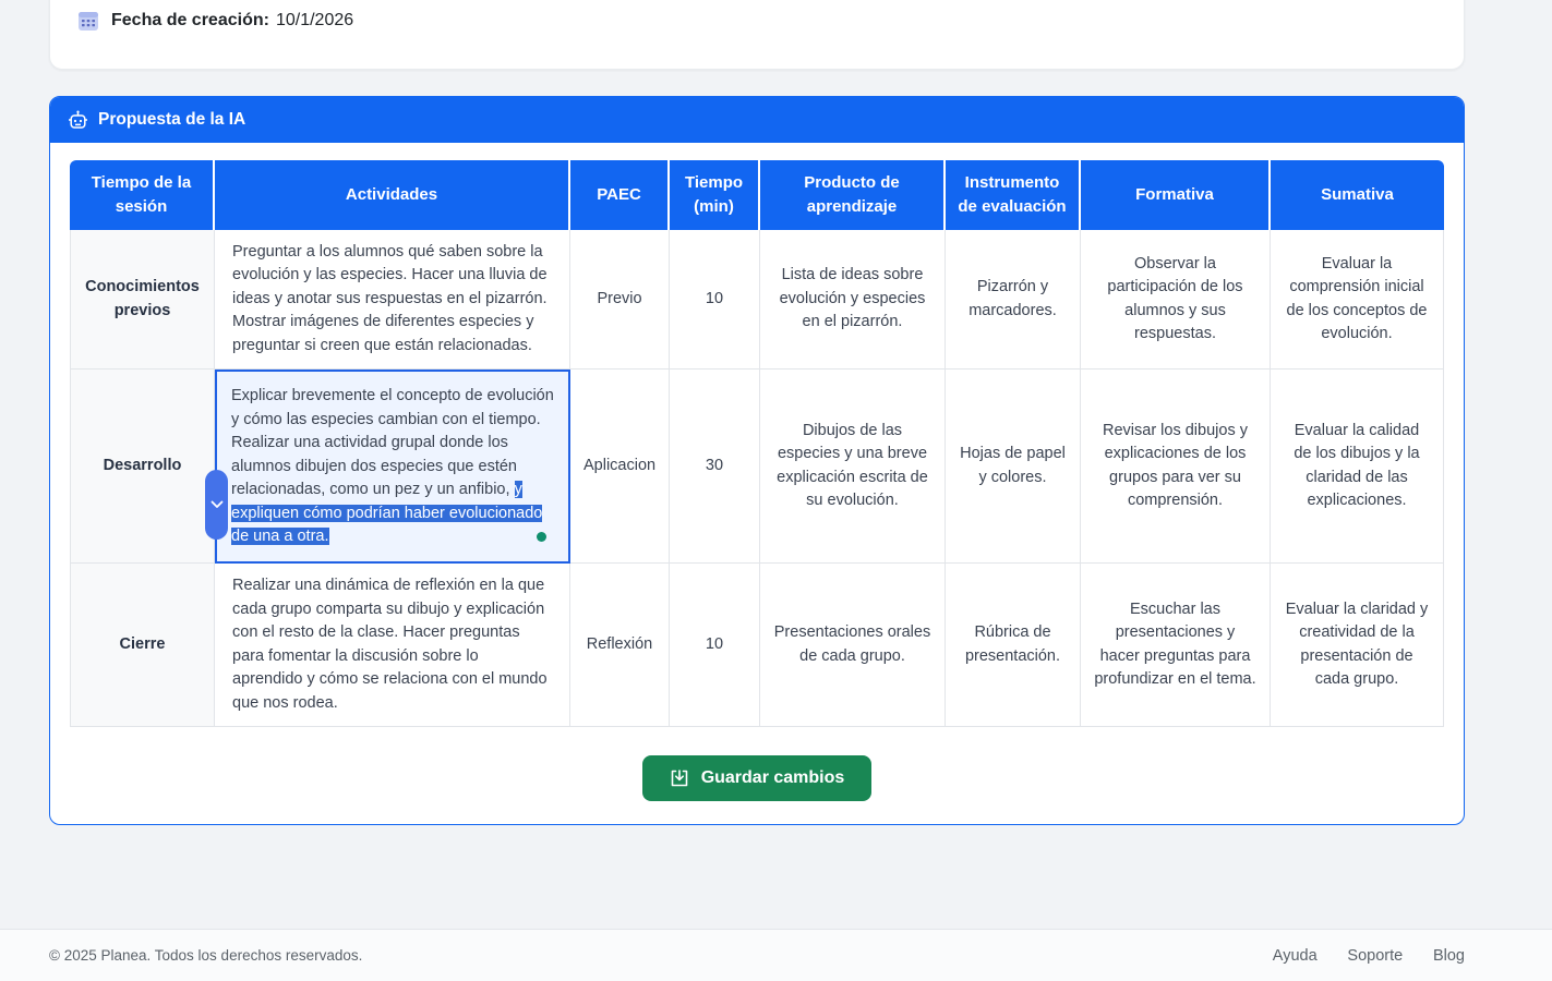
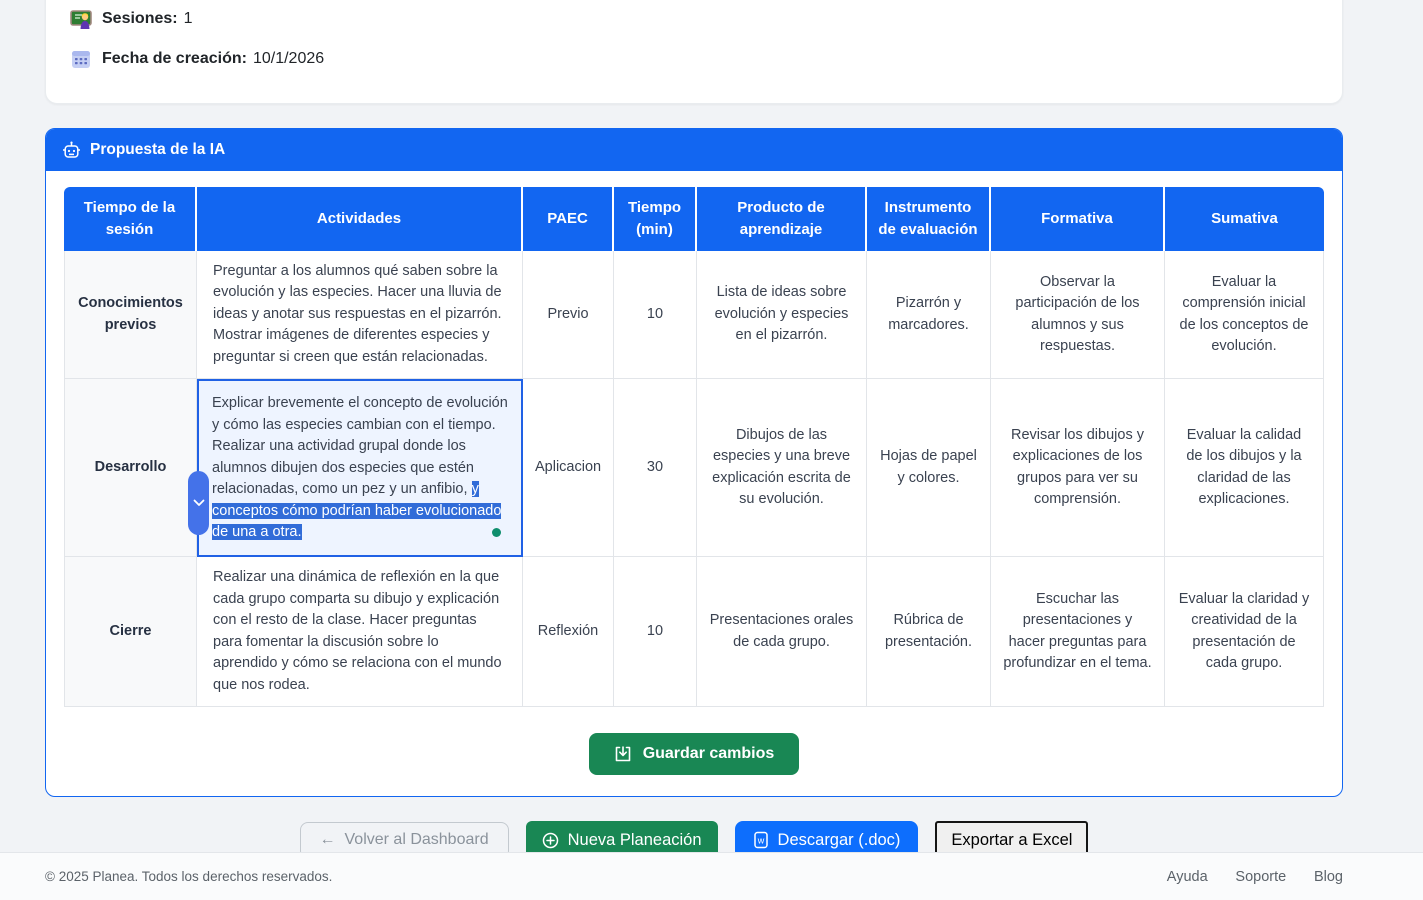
+ Sesiones:
+ 1
  Fecha de creación:
  10/1/2026
  Propuesta de la IA
  Tiempo de la sesión	Actividades	PAEC	Tiempo (min)	Producto de aprendizaje	Instrumento de evaluación	Formativa	Sumativa
  Conocimientos previos	Preguntar a los alumnos qué saben sobre la evolución y las especies. Hacer una lluvia de ideas y anotar sus respuestas en el pizarrón. Mostrar imágenes de diferentes especies y preguntar si creen que están relacionadas.	Previo	10	Lista de ideas sobre evolución y especies en el pizarrón.	Pizarrón y marcadores.	Observar la participación de los alumnos y sus respuestas.	Evaluar la comprensión inicial de los conceptos de evolución.
- Desarrollo	Explicar brevemente el concepto de evolución y cómo las especies cambian con el tiempo. Realizar una actividad grupal donde los alumnos dibujen dos especies que estén relacionadas, como un pez y un anfibio, y expliquen cómo podrían haber evolucionado de una a otra.	Aplicacion	30	Dibujos de las especies y una breve explicación escrita de su evolución.	Hojas de papel y colores.	Revisar los dibujos y explicaciones de los grupos para ver su comprensión.	Evaluar la calidad de los dibujos y la claridad de las explicaciones.
+ Desarrollo	Explicar brevemente el concepto de evolución y cómo las especies cambian con el tiempo. Realizar una actividad grupal donde los alumnos dibujen dos especies que estén relacionadas, como un pez y un anfibio, y conceptos cómo podrían haber evolucionado de una a otra.	Aplicacion	30	Dibujos de las especies y una breve explicación escrita de su evolución.	Hojas de papel y colores.	Revisar los dibujos y explicaciones de los grupos para ver su comprensión.	Evaluar la calidad de los dibujos y la claridad de las explicaciones.
  Cierre	Realizar una dinámica de reflexión en la que cada grupo comparta su dibujo y explicación con el resto de la clase. Hacer preguntas para fomentar la discusión sobre lo aprendido y cómo se relaciona con el mundo que nos rodea.	Reflexión	10	Presentaciones orales de cada grupo.	Rúbrica de presentación.	Escuchar las presentaciones y hacer preguntas para profundizar en el tema.	Evaluar la claridad y creatividad de la presentación de cada grupo.
  Guardar cambios
+ ←
+ Volver al Dashboard
+ Nueva Planeación
+ w
+ Descargar (.doc)
+ Exportar a Excel
  © 2025 Planea. Todos los derechos reservados.
  Ayuda Soporte Blog
